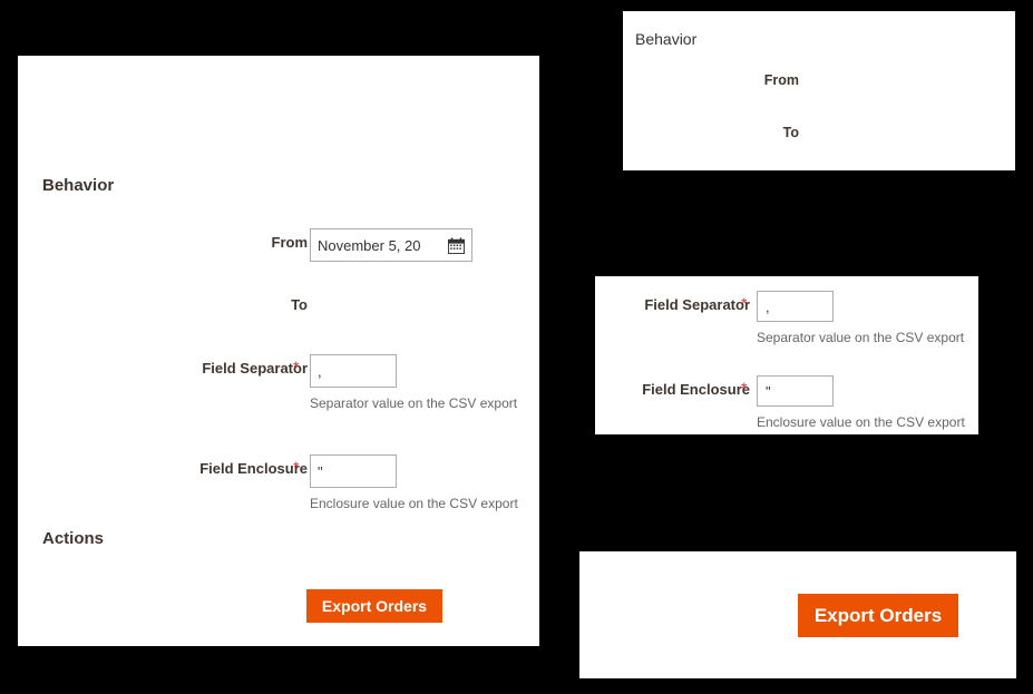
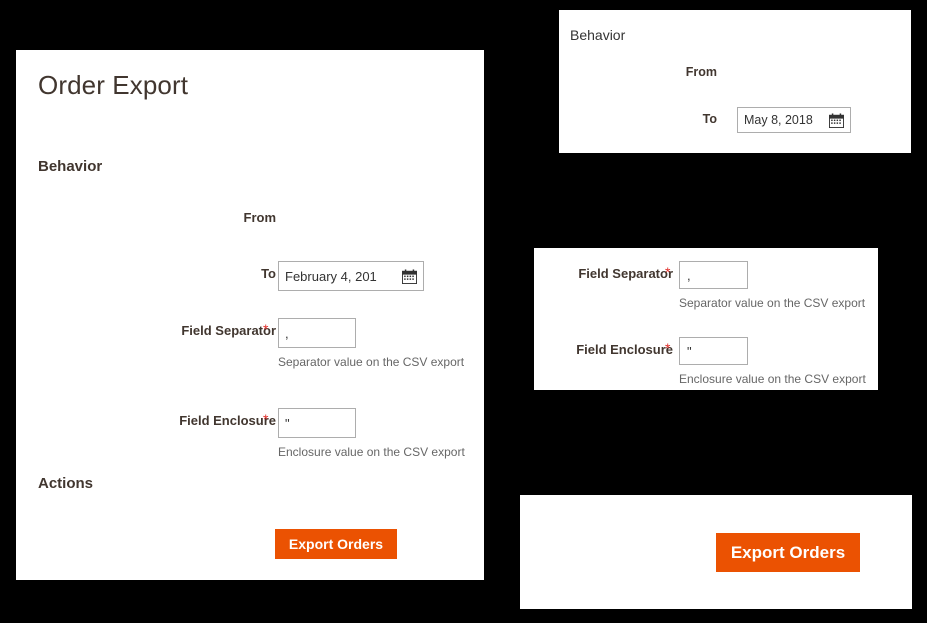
+ Order Export
  Behavior
  From
- November 5, 20
  To
+ February 4, 201
  Field Separator
  *
  ,
  Separator value on the CSV export
  Field Enclosure
  *
  "
  Enclosure value on the CSV export
  Actions
  Export Orders
  Behavior
  From
  To
+ May 8, 2018
  Field Separator
  *
  ,
  Separator value on the CSV export
  Field Enclosure
  *
  "
  Enclosure value on the CSV export
  Export Orders
